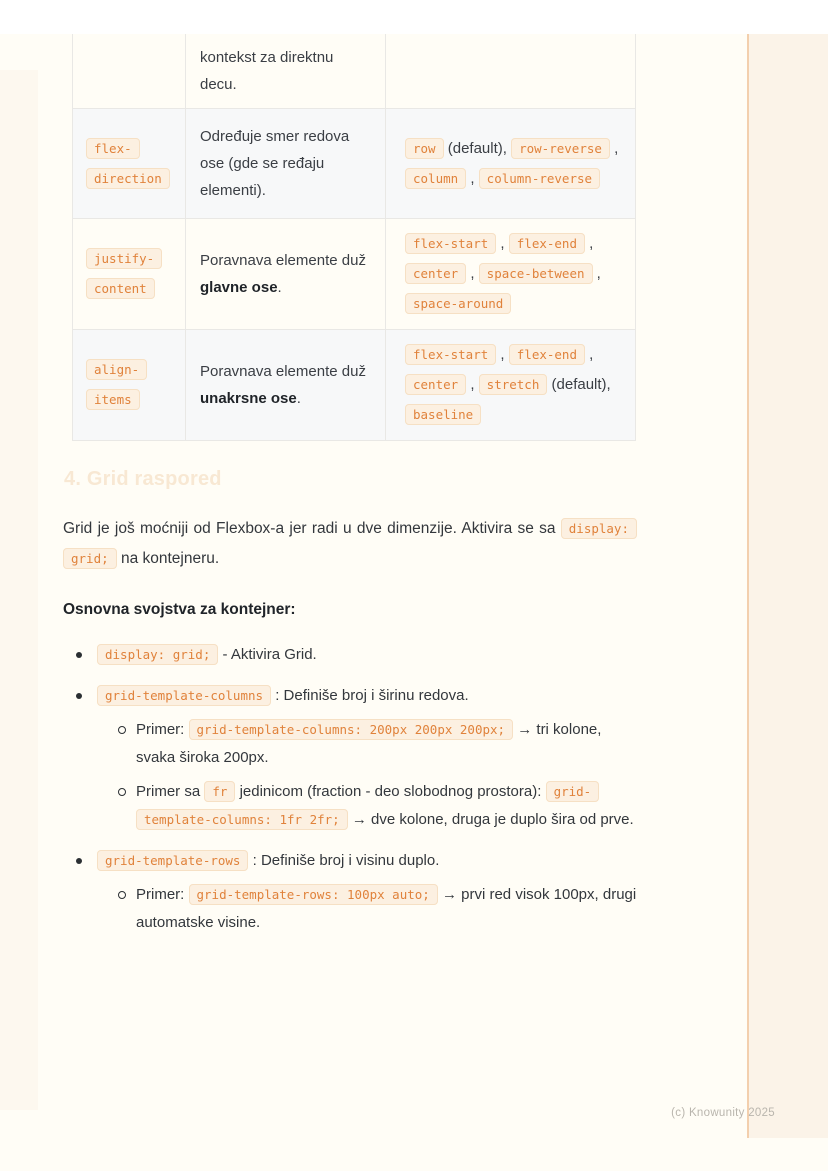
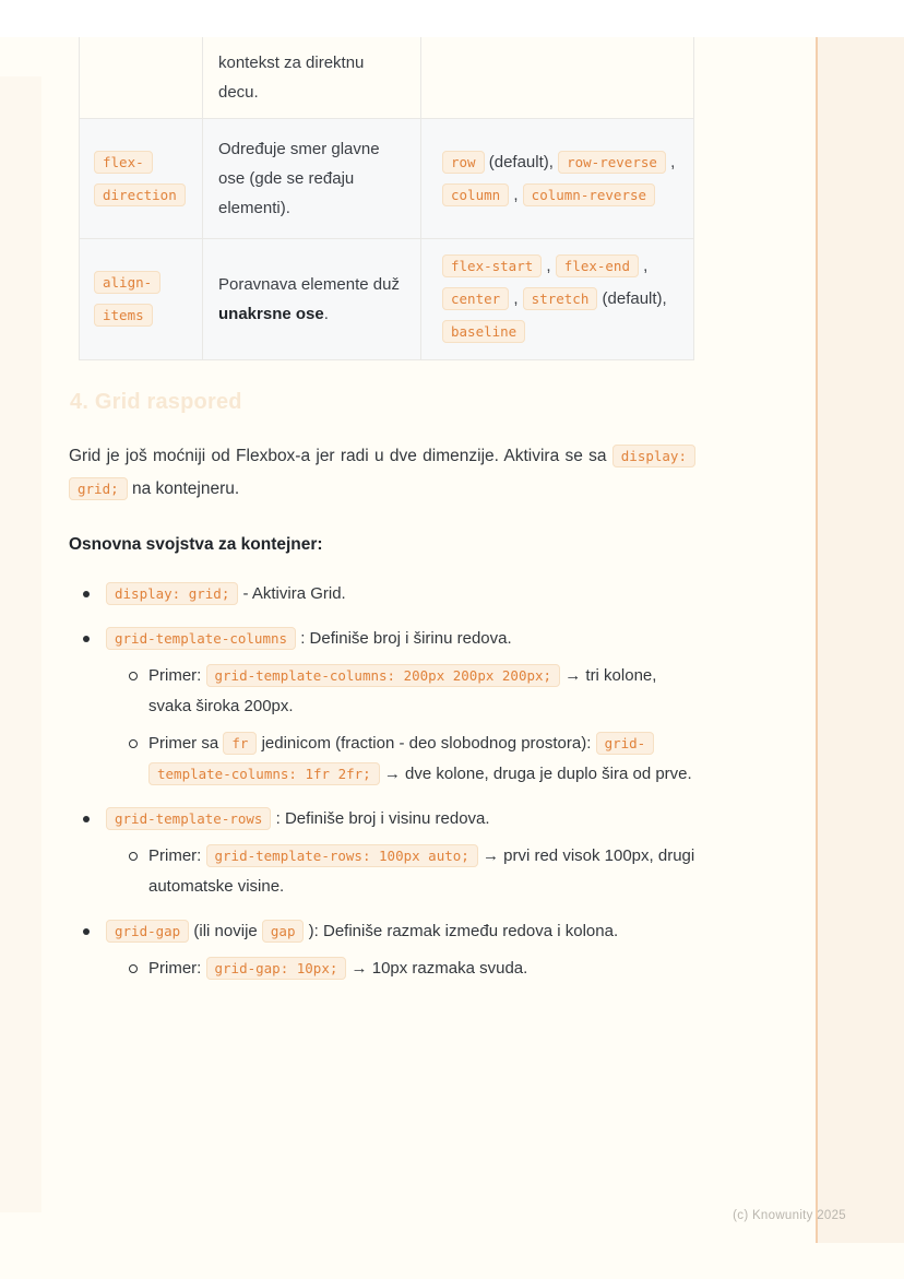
  	kontekst za direktnu decu.
- flex-direction	Određuje smer redova ose (gde se ređaju elementi).	row (default), row-reverse , column , column-reverse
+ flex-direction	Određuje smer glavne ose (gde se ređaju elementi).	row (default), row-reverse , column , column-reverse
- justify-content	Poravnava elemente duž glavne ose.	flex-start , flex-end , center , space-between , space-around
  align-items	Poravnava elemente duž unakrsne ose.	flex-start , flex-end , center , stretch (default), baseline
  4. Grid raspored
  Grid je još moćniji od Flexbox-a jer radi u dve dimenzije. Aktivira se sa display: grid; na kontejneru.
  Osnovna svojstva za kontejner:
  display: grid; - Aktivira Grid.
  grid-template-columns : Definiše broj i širinu redova.
  Primer: grid-template-columns: 200px 200px 200px; → tri kolone, svaka široka 200px.
  Primer sa fr jedinicom (fraction - deo slobodnog prostora): grid-template-columns: 1fr 2fr; → dve kolone, druga je duplo šira od prve.
- grid-template-rows : Definiše broj i visinu duplo.
+ grid-template-rows : Definiše broj i visinu redova.
  Primer: grid-template-rows: 100px auto; → prvi red visok 100px, drugi automatske visine.
+ grid-gap (ili novije gap ): Definiše razmak između redova i kolona.
+ Primer: grid-gap: 10px; → 10px razmaka svuda.
  (c) Knowunity 2025
